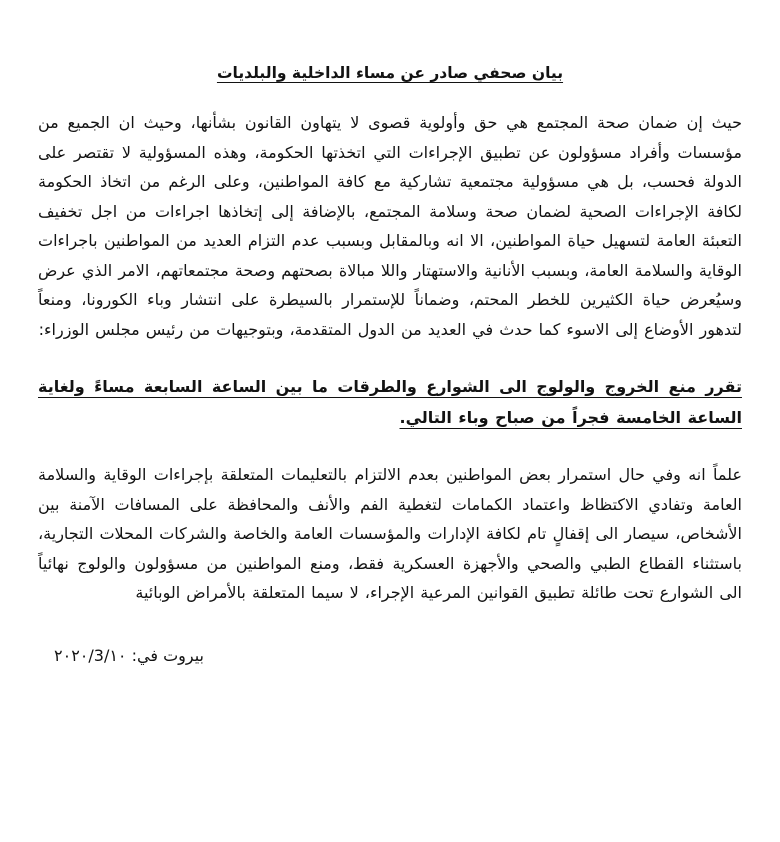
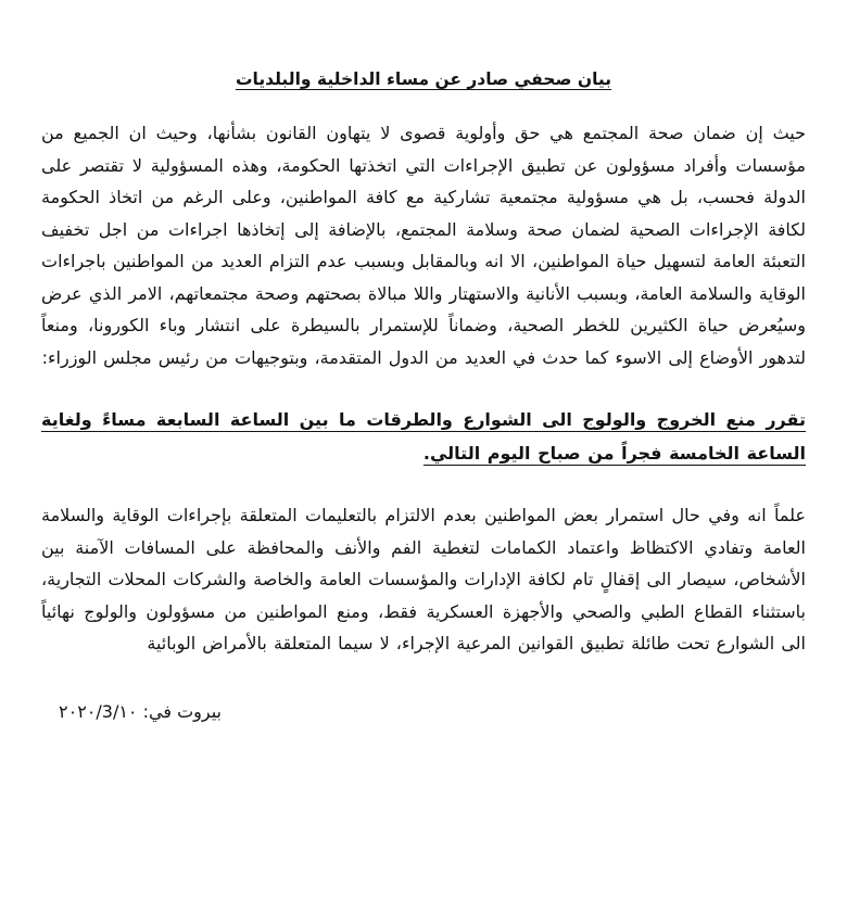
  بيان صحفي صادر عن مساء الداخلية والبلديات
- حيث إن ضمان صحة المجتمع هي حق وأولوية قصوى لا يتهاون القانون بشأنها، وحيث ان الجميع من مؤسسات وأفراد مسؤولون عن تطبيق الإجراءات التي اتخذتها الحكومة، وهذه المسؤولية لا تقتصر على الدولة فحسب، بل هي مسؤولية مجتمعية تشاركية مع كافة المواطنين، وعلى الرغم من اتخاذ الحكومة لكافة الإجراءات الصحية لضمان صحة وسلامة المجتمع، بالإضافة إلى إتخاذها اجراءات من اجل تخفيف التعبئة العامة لتسهيل حياة المواطنين، الا انه وبالمقابل وبسبب عدم التزام العديد من المواطنين باجراءات الوقاية والسلامة العامة، وبسبب الأنانية والاستهتار واللا مبالاة بصحتهم وصحة مجتمعاتهم، الامر الذي عرض وسيُعرض حياة الكثيرين للخطر المحتم، وضماناً للإستمرار بالسيطرة على انتشار وباء الكورونا، ومنعاً لتدهور الأوضاع إلى الاسوء كما حدث في العديد من الدول المتقدمة، وبتوجيهات من رئيس مجلس الوزراء:
+ حيث إن ضمان صحة المجتمع هي حق وأولوية قصوى لا يتهاون القانون بشأنها، وحيث ان الجميع من مؤسسات وأفراد مسؤولون عن تطبيق الإجراءات التي اتخذتها الحكومة، وهذه المسؤولية لا تقتصر على الدولة فحسب، بل هي مسؤولية مجتمعية تشاركية مع كافة المواطنين، وعلى الرغم من اتخاذ الحكومة لكافة الإجراءات الصحية لضمان صحة وسلامة المجتمع، بالإضافة إلى إتخاذها اجراءات من اجل تخفيف التعبئة العامة لتسهيل حياة المواطنين، الا انه وبالمقابل وبسبب عدم التزام العديد من المواطنين باجراءات الوقاية والسلامة العامة، وبسبب الأنانية والاستهتار واللا مبالاة بصحتهم وصحة مجتمعاتهم، الامر الذي عرض وسيُعرض حياة الكثيرين للخطر الصحية، وضماناً للإستمرار بالسيطرة على انتشار وباء الكورونا، ومنعاً لتدهور الأوضاع إلى الاسوء كما حدث في العديد من الدول المتقدمة، وبتوجيهات من رئيس مجلس الوزراء:
- تقرر منع الخروج والولوج الى الشوارع والطرقات ما بين الساعة السابعة مساءً ولغاية الساعة الخامسة فجراً من صباح وباء التالي.
+ تقرر منع الخروج والولوج الى الشوارع والطرقات ما بين الساعة السابعة مساءً ولغاية الساعة الخامسة فجراً من صباح اليوم التالي.
  علماً انه وفي حال استمرار بعض المواطنين بعدم الالتزام بالتعليمات المتعلقة بإجراءات الوقاية والسلامة العامة وتفادي الاكتظاظ واعتماد الكمامات لتغطية الفم والأنف والمحافظة على المسافات الآمنة بين الأشخاص، سيصار الى إقفالٍ تام لكافة الإدارات والمؤسسات العامة والخاصة والشركات المحلات التجارية، باستثناء القطاع الطبي والصحي والأجهزة العسكرية فقط، ومنع المواطنين من مسؤولون والولوج نهائياً الى الشوارع تحت طائلة تطبيق القوانين المرعية الإجراء، لا سيما المتعلقة بالأمراض الوبائية
  بيروت في: ٢٠٢٠/3/١٠
